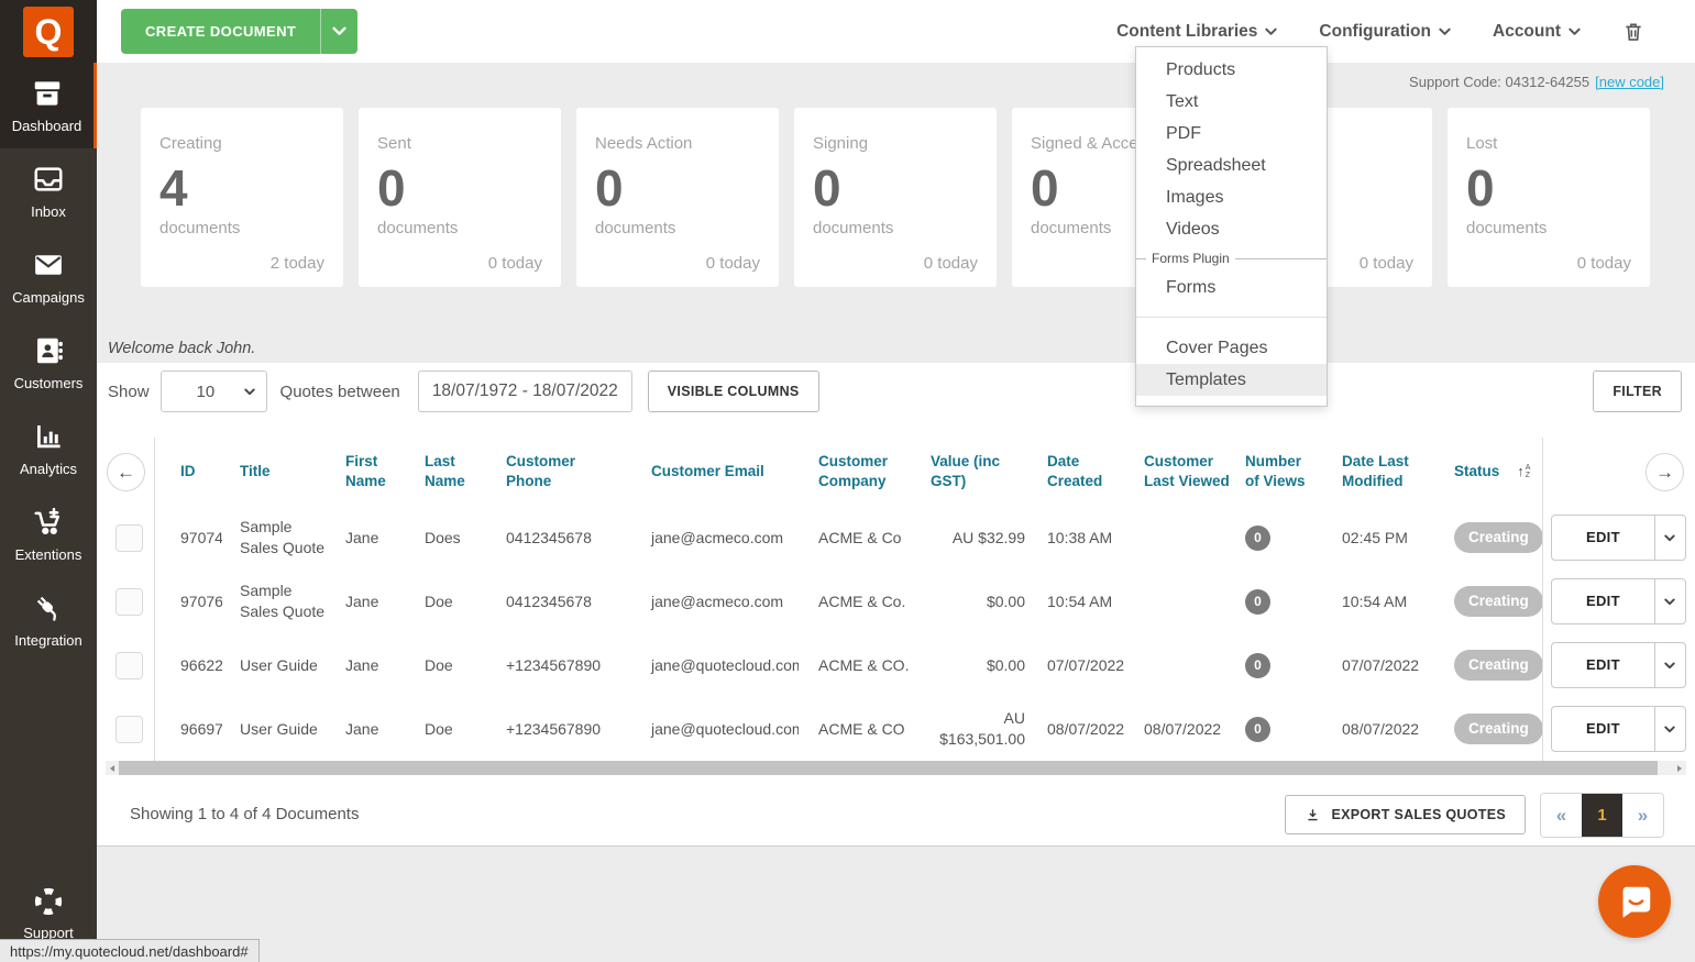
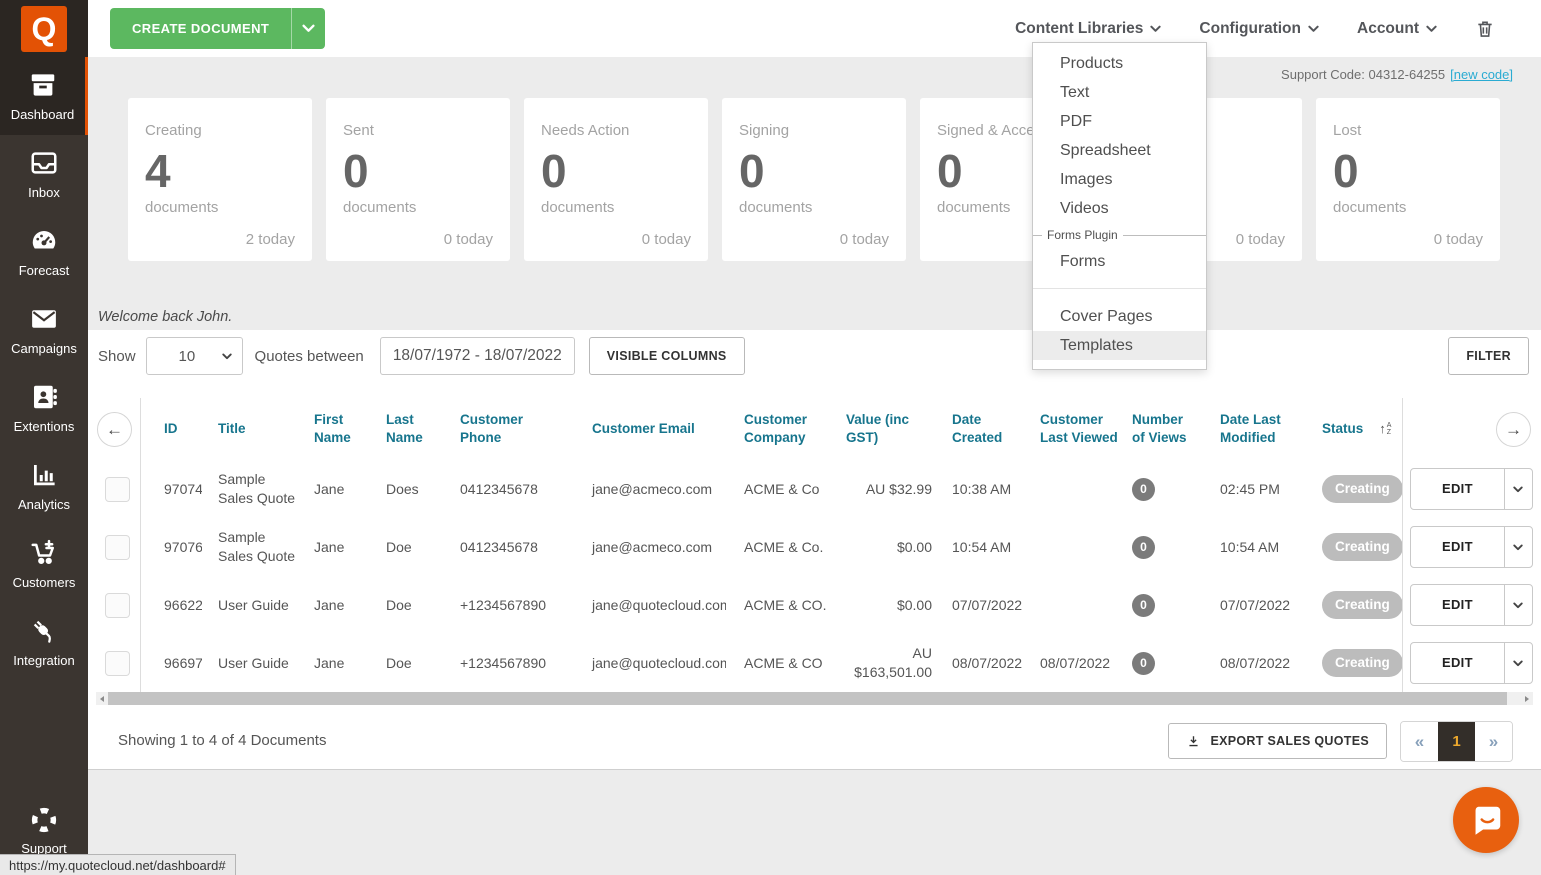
  Q
  Dashboard
  Inbox
+ Forecast
  Campaigns
- Customers
+ Extentions
  Analytics
- Extentions
+ Customers
  Integration
  Support
  CREATE DOCUMENT
  Content Libraries
  Configuration
  Account
  Products
  Text
  PDF
  Spreadsheet
  Images
  Videos
  Forms Plugin
  Forms
  Cover Pages
  Templates
  Support Code: 04312-64255 [new code]
  Creating
  4
  documents
  2 today
  Sent
  0
  documents
  0 today
  Needs Action
  0
  documents
  0 today
  Signing
  0
  documents
  0 today
  Signed & Acce
  0
  documents
  0 today
  Lost
  0
  documents
  0 today
  Welcome back John.
  Show
  10
  Quotes between
  18/07/1972 - 18/07/2022
  VISIBLE COLUMNS
  FILTER
  ←
  →
  ID
  Title
  First Name
  Last Name
  Customer Phone
  Customer Email
  Customer Company
  Value (inc GST)
  Date Created
  Customer Last Viewed
  Number of Views
  Date Last Modified
  Status
  ↑
  97074
  Sample Sales Quote
  Jane
  Does
  0412345678
  jane@acmeco.com
  ACME & Co
  AU $32.99
  10:38 AM
  0
  02:45 PM
  Creating
  EDIT
  97076
  Sample Sales Quote
  Jane
  Doe
  0412345678
  jane@acmeco.com
  ACME & Co.
  $0.00
  10:54 AM
  0
  10:54 AM
  Creating
  EDIT
  96622
  User Guide
  Jane
  Doe
  +1234567890
  jane@quotecloud.com
  ACME & CO.
  $0.00
  07/07/2022
  0
  07/07/2022
  Creating
  EDIT
  96697
  User Guide
  Jane
  Doe
  +1234567890
  jane@quotecloud.com
  ACME & CO
  AU $163,501.00
  08/07/2022
  08/07/2022
  0
  08/07/2022
  Creating
  EDIT
  Showing 1 to 4 of 4 Documents
  EXPORT SALES QUOTES
  «
  1
  »
  https://my.quotecloud.net/dashboard#
